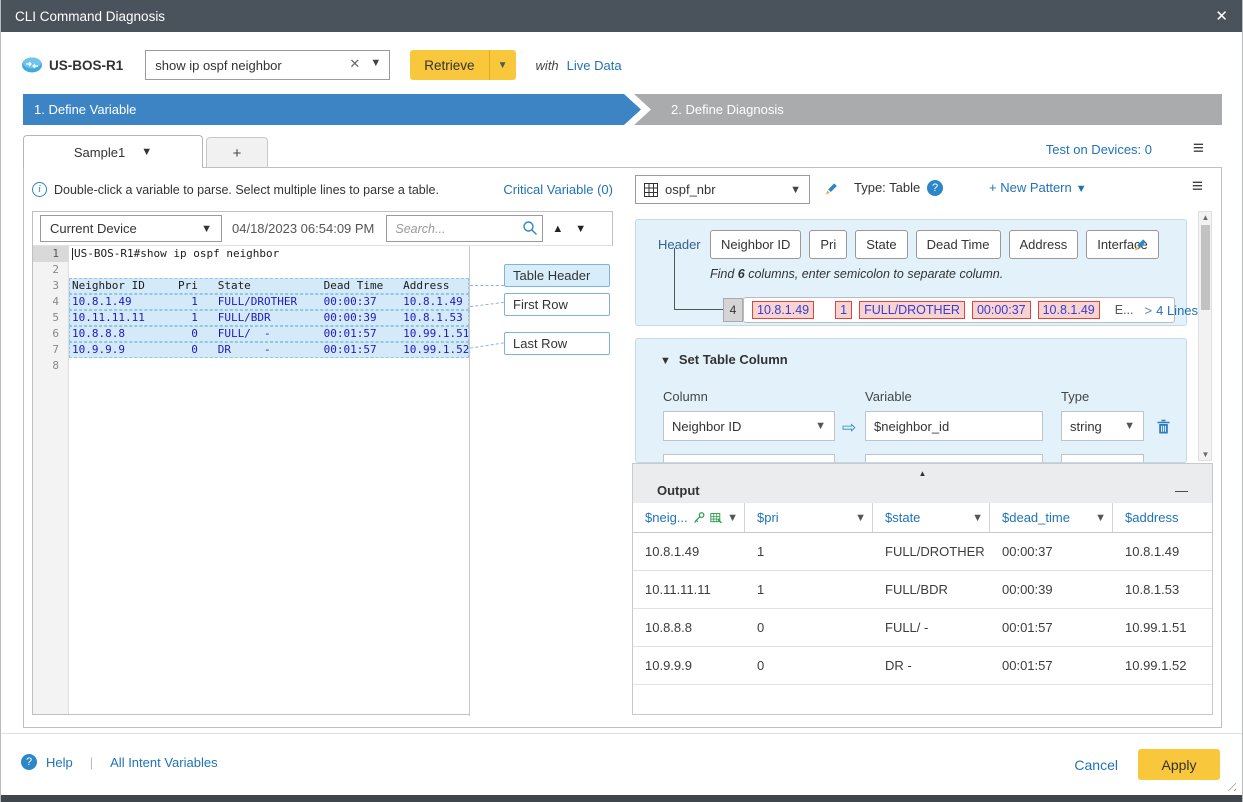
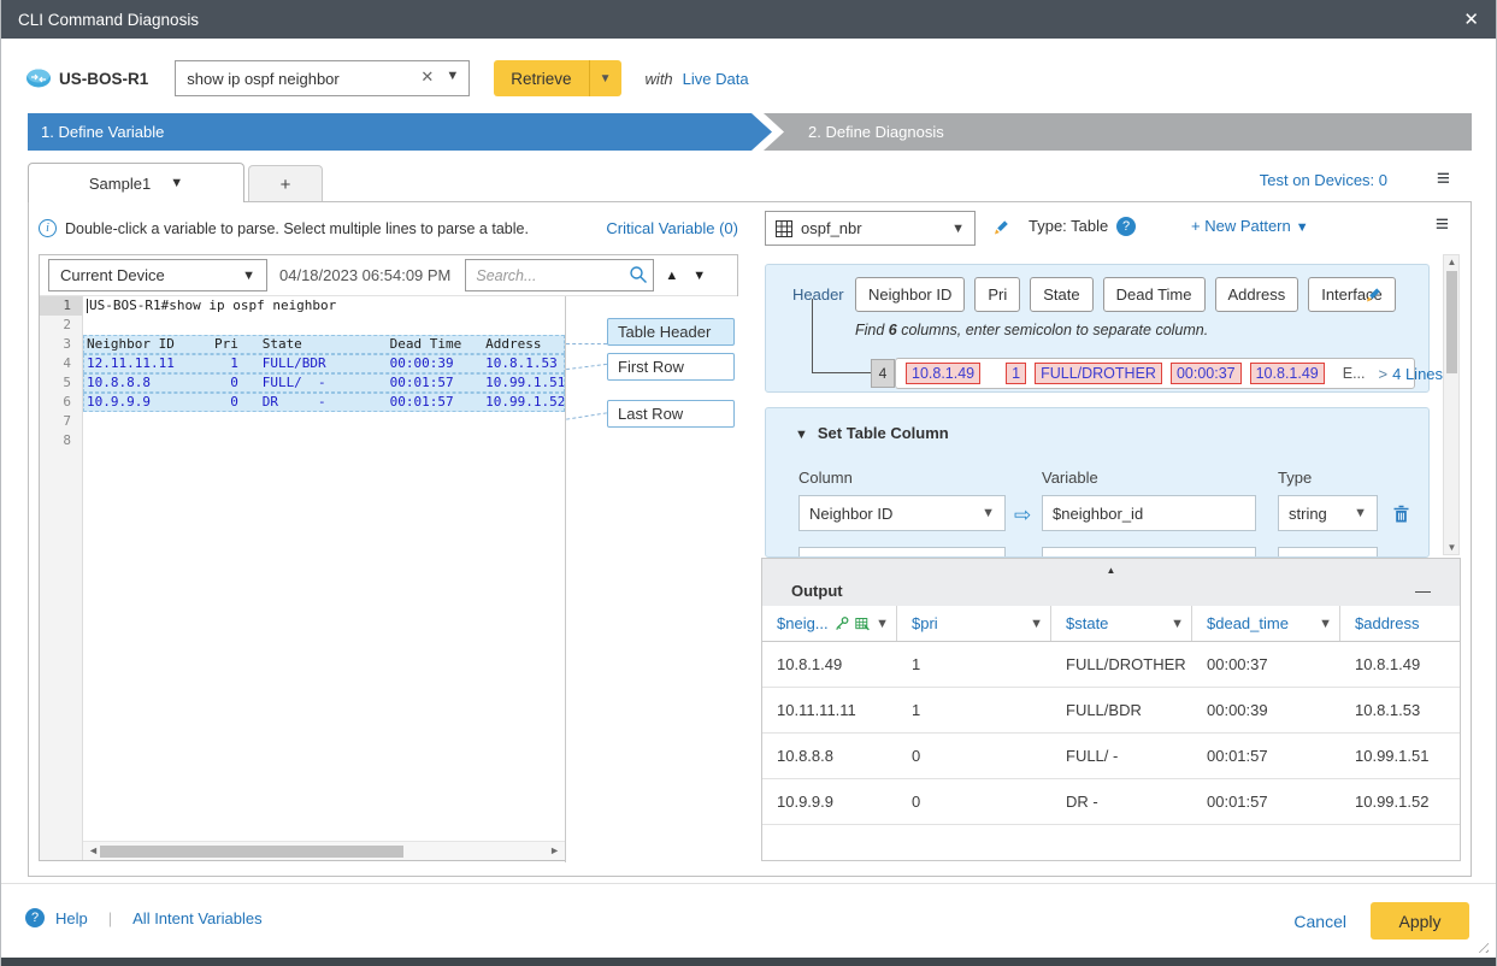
  CLI Command Diagnosis
  ✕
  US-BOS-R1
  show ip ospf neighbor
  ✕
  ▼
  Retrieve
  ▼
  with
  Live Data
  2. Define Diagnosis
  1. Define Variable
  Sample1
  ▼
  +
  Test on Devices: 0
  ≡
  i
  Double-click a variable to parse. Select multiple lines to parse a table.
  Critical Variable (0)
  ospf_nbr
  ▼
  Type: Table
  ?
  + New Pattern ▼
  ≡
  Current Device
  ▼
  04/18/2023 06:54:09 PM
  Search...
  ▲
  ▼
  1
  2
  3
  4
  5
  6
  7
  8
  US-BOS-R1#show ip ospf neighbor
  Neighbor ID Pri State Dead Time Address
- 10.8.1.49 1 FULL/DROTHER 00:00:37 10.8.1.49
- 10.11.11.11 1 FULL/BDR 00:00:39 10.8.1.53
+ 12.11.11.11 1 FULL/BDR 00:00:39 10.8.1.53
  10.8.8.8 0 FULL/ - 00:01:57 10.99.1.51
  10.9.9.9 0 DR - 00:01:57 10.99.1.52
+ ◄
+ ►
  Table Header
  First Row
  Last Row
  Header
  Neighbor ID
  Pri
  State
  Dead Time
  Address
  Interface
  Find 6 columns, enter semicolon to separate column.
  4
  10.8.1.49
  1
  FULL/DROTHER
  00:00:37
  10.8.1.49
  E...
  > 4 Lines
  ▼ Set Table Column
  Column
  Variable
  Type
  Neighbor ID
  ▼
  ⇨
  $neighbor_id
  string
  ▼
  ▲
  ▼
  ▲
  Output
  —
  $neig...
  ▼
  $pri
  ▼
  $state
  ▼
  $dead_time
  ▼
  $address
  10.8.1.49
  1
  FULL/DROTHER
  00:00:37
  10.8.1.49
  10.11.11.11
  1
  FULL/BDR
  00:00:39
  10.8.1.53
  10.8.8.8
  0
  FULL/ -
  00:01:57
  10.99.1.51
  10.9.9.9
  0
  DR -
  00:01:57
  10.99.1.52
  ?
  Help
  |
  All Intent Variables
  Cancel
  Apply
